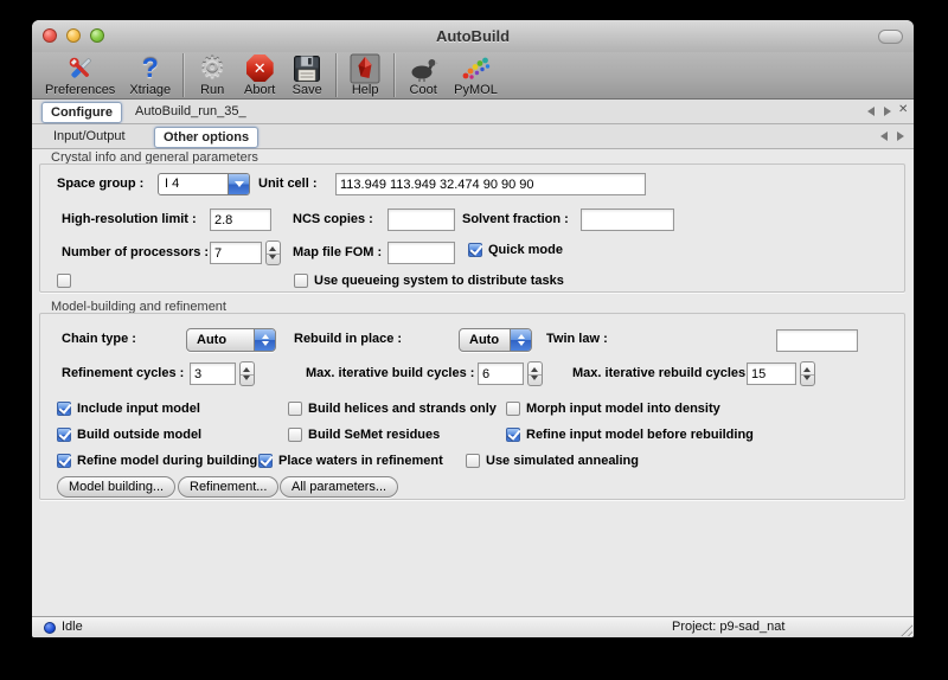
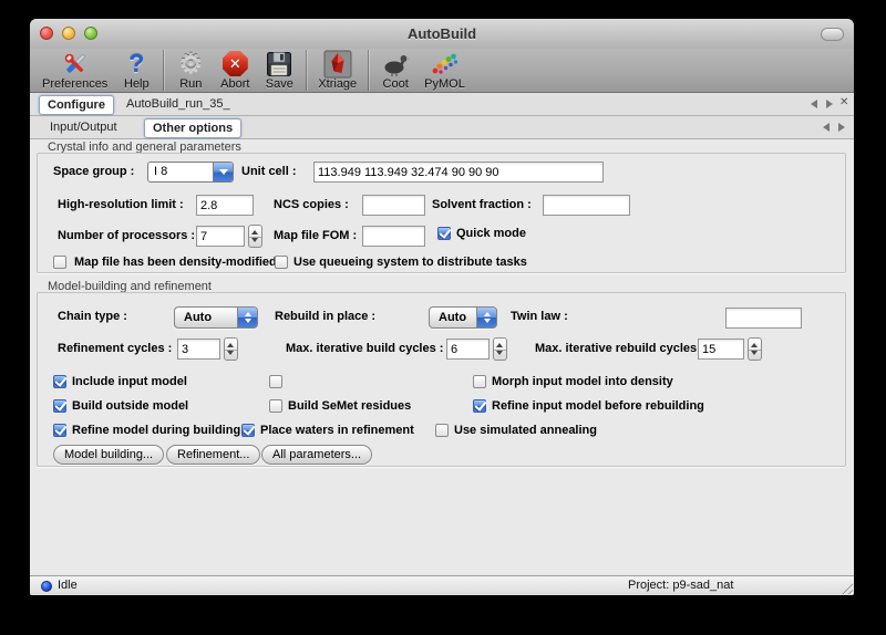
  AutoBuild
  Preferences
  ?
- Xtriage
+ Help
  ⚙
  Run
  ✕
  Abort
  Save
- Help
+ Xtriage
  Coot
  PyMOL
  Configure
  AutoBuild_run_35_
  ✕
  Input/Output
  Other options
  Crystal info and general parameters
  Space group :
- I 4
+ I 8
  Unit cell :
  113.949 113.949 32.474 90 90 90
  High-resolution limit :
  2.8
  NCS copies :
  Solvent fraction :
  Number of processors :
  7
  Map file FOM :
  Quick mode
+ Map file has been density-modified
  Use queueing system to distribute tasks
  Model-building and refinement
  Chain type :
  Auto
  Rebuild in place :
  Auto
  Twin law :
  Refinement cycles :
  3
  Max. iterative build cycles :
  6
  Max. iterative rebuild cycles
  15
  Include input model
- Build helices and strands only
  Morph input model into density
  Build outside model
  Build SeMet residues
  Refine input model before rebuilding
  Refine model during building
  Place waters in refinement
  Use simulated annealing
  Model building...
  Refinement...
  All parameters...
  Idle
  Project: p9-sad_nat
